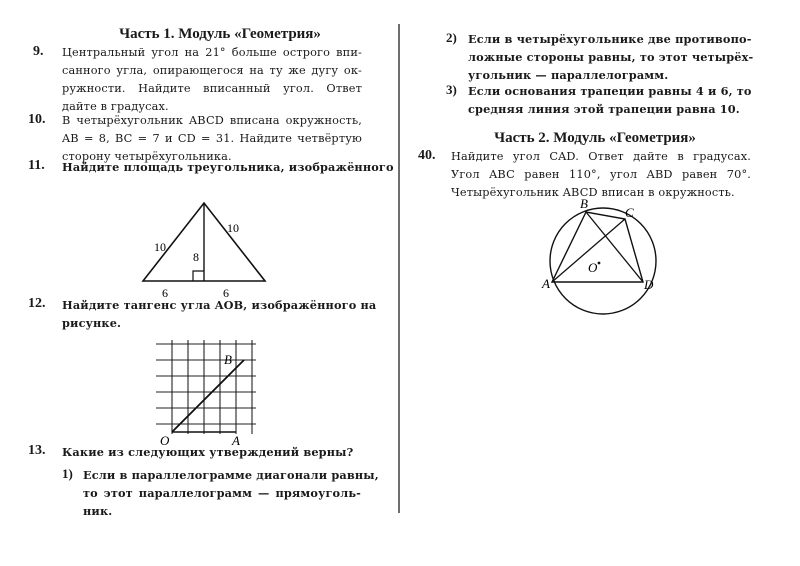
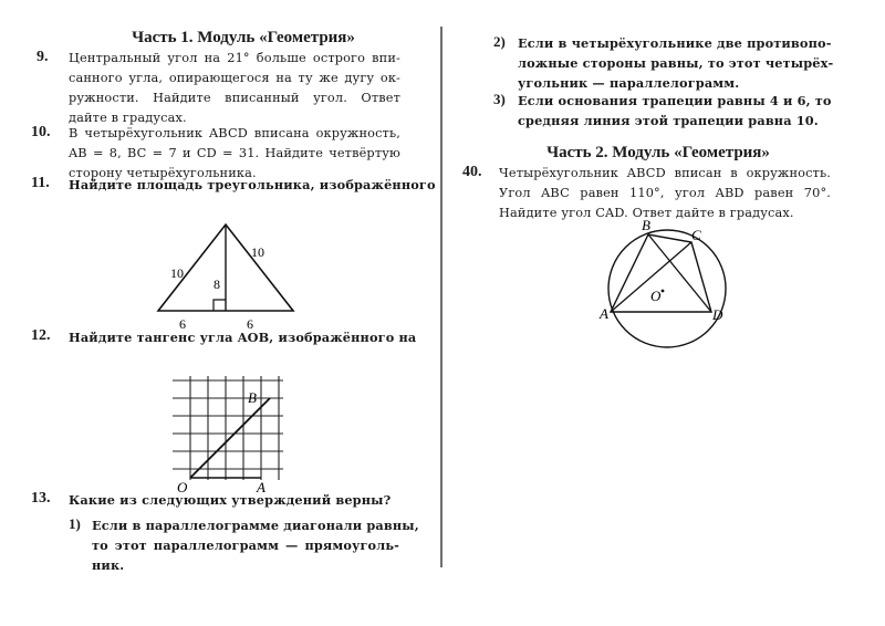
  Часть 1. Модуль «Геометрия»
  9.
  Центральный угол на 21° больше острого впи-
  санного угла, опирающегося на ту же дугу ок-
  ружности. Найдите вписанный угол. Ответ
  дайте в градусах.
  10.
  В четырёхугольник ABCD вписана окружность,
  AB = 8, BC = 7 и CD = 31. Найдите четвёртую
  сторону четырёхугольника.
  11.
  Найдите площадь треугольника, изображённого
  10
  10
  8
  6
  6
  12.
  Найдите тангенс угла AOB, изображённого на
- рисунке.
  O
  A
  B
  13.
  Какие из следующих утверждений верны?
  1)
  Если в параллелограмме диагонали равны,
  то этот параллелограмм — прямоуголь-
  ник.
  2)
  Если в четырёхугольнике две противопо-
  ложные стороны равны, то этот четырёх-
  угольник — параллелограмм.
  3)
  Если основания трапеции равны 4 и 6, то
  средняя линия этой трапеции равна 10.
  Часть 2. Модуль «Геометрия»
  40.
- Найдите угол CAD. Ответ дайте в градусах.
+ Четырёхугольник ABCD вписан в окружность.
  Угол ABC равен 110°, угол ABD равен 70°.
- Четырёхугольник ABCD вписан в окружность.
+ Найдите угол CAD. Ответ дайте в градусах.
  A
  B
  C
  D
  O
